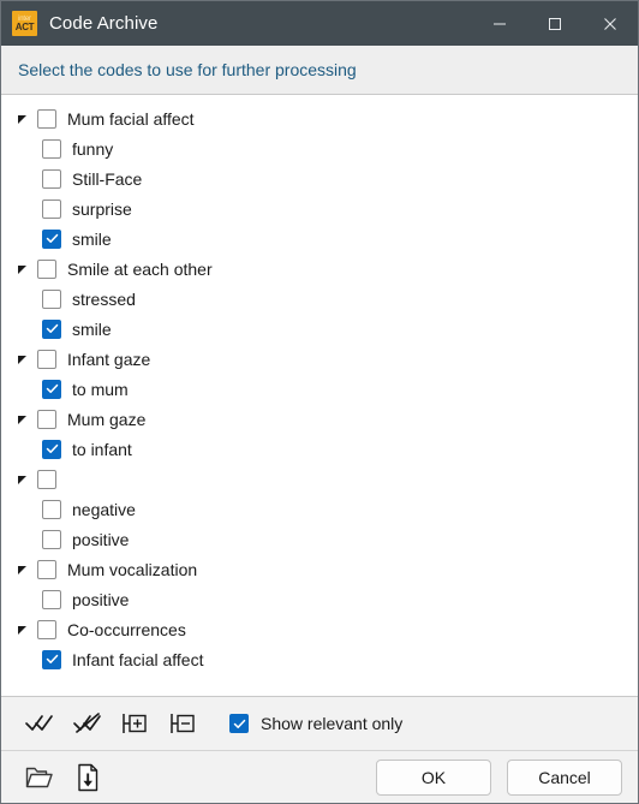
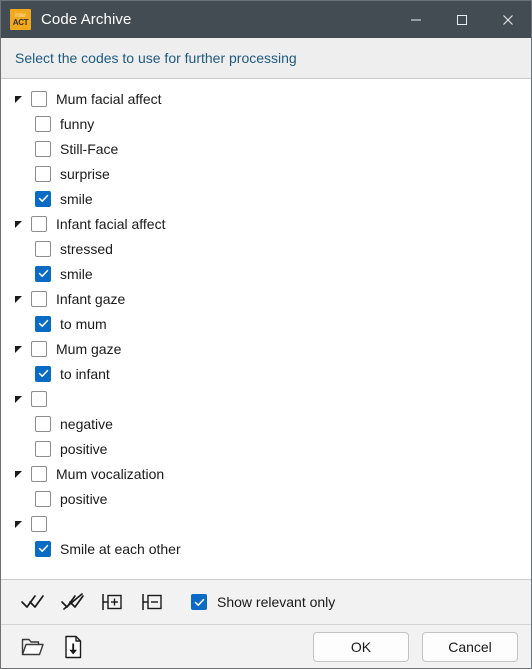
  ACT
  Code Archive
  Select the codes to use for further processing
  Mum facial affect
  funny
  Still-Face
  surprise
  smile
- Smile at each other
+ Infant facial affect
  stressed
  smile
  Infant gaze
  to mum
  Mum gaze
  to infant
  negative
  positive
  Mum vocalization
  positive
- Co-occurrences
- Infant facial affect
+ Smile at each other
  Show relevant only
  OK
  Cancel
